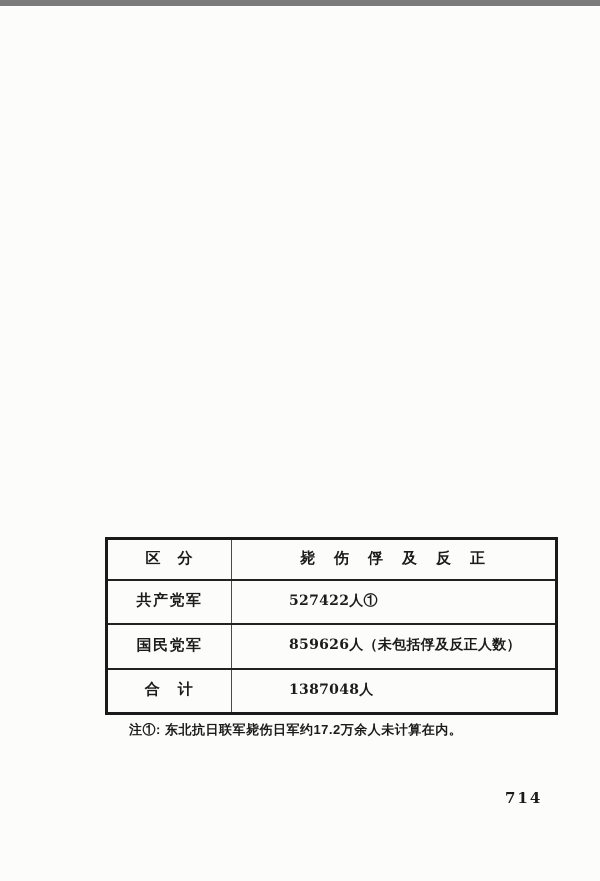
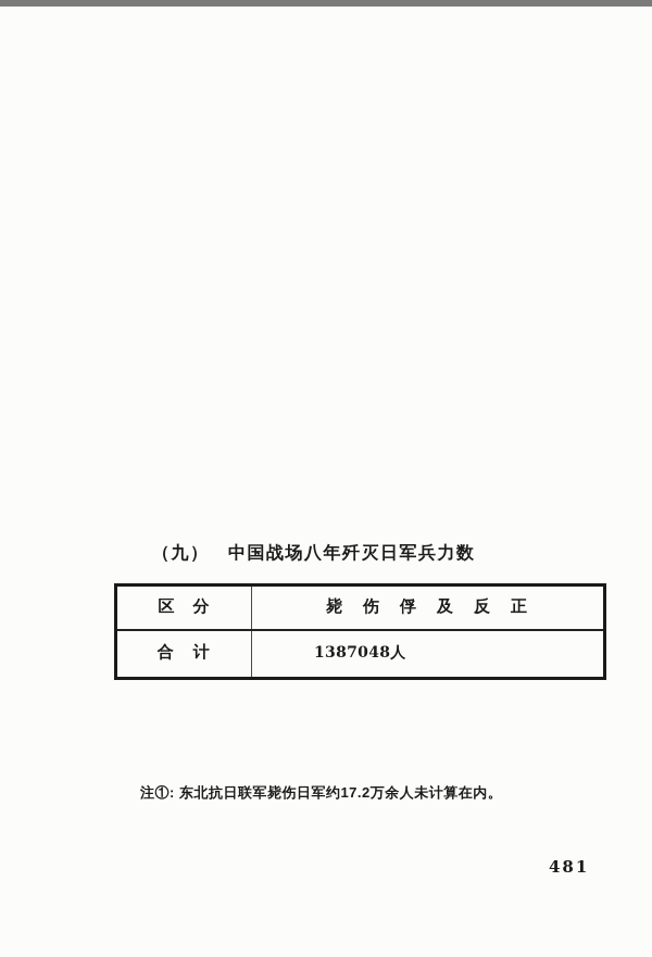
+ （九） 中国战场八年歼灭日军兵力数
  区 分	毙 伤 俘 及 反 正
- 共产党军	527422人①
- 国民党军	859626人（未包括俘及反正人数）
  合 计	1387048人
  注①: 东北抗日联军毙伤日军约17.2万余人未计算在内。
- 714
+ 481
